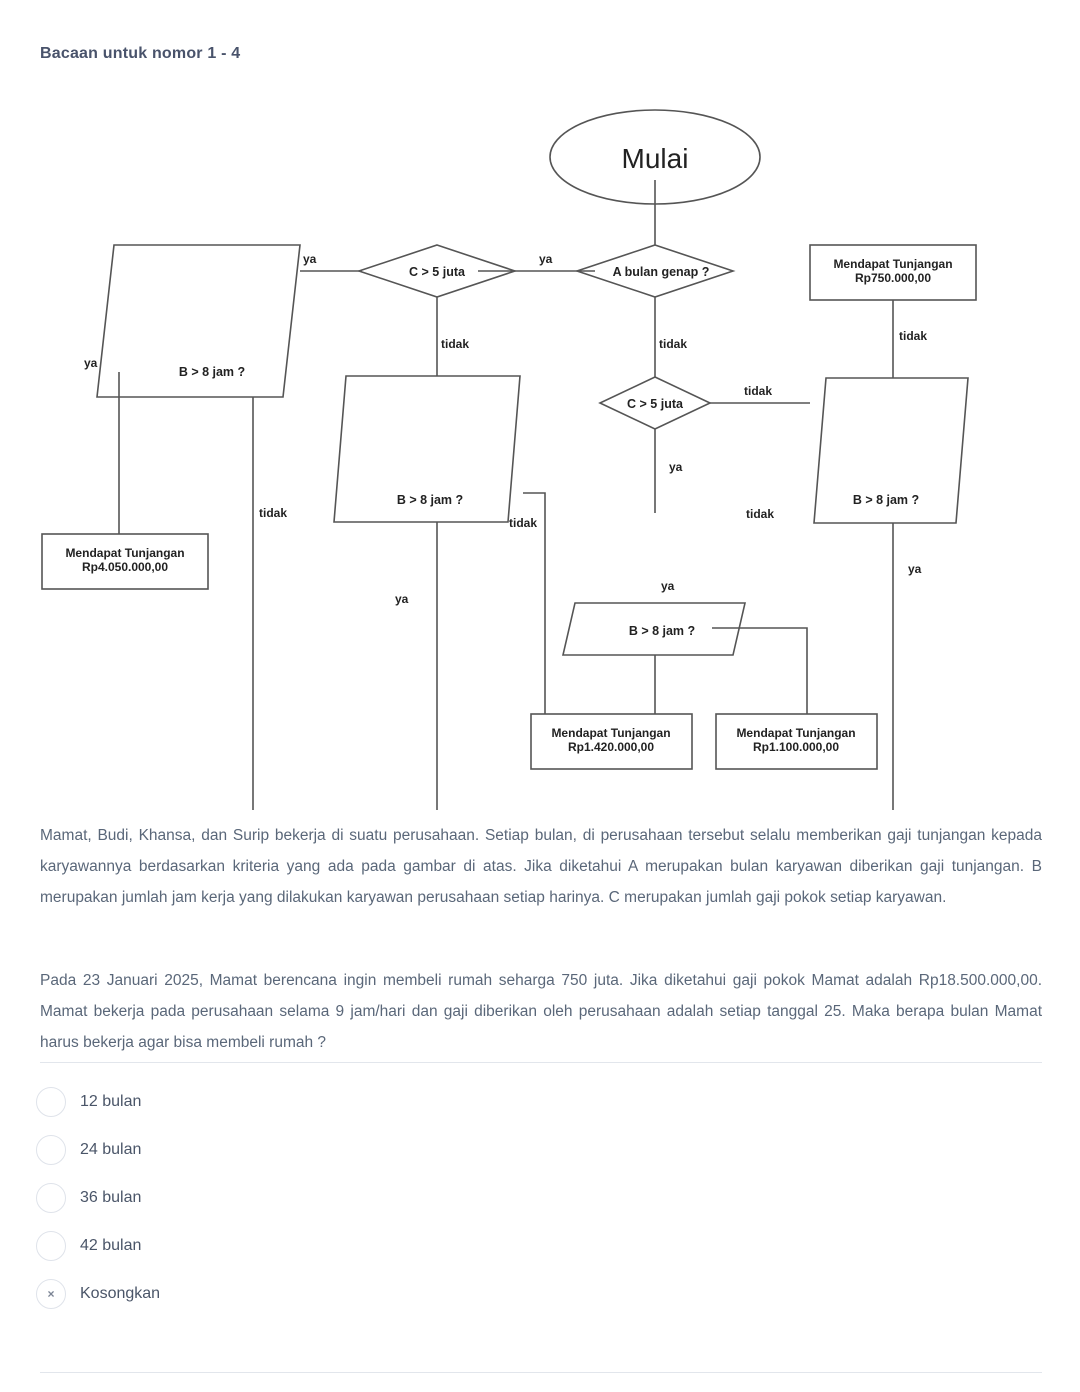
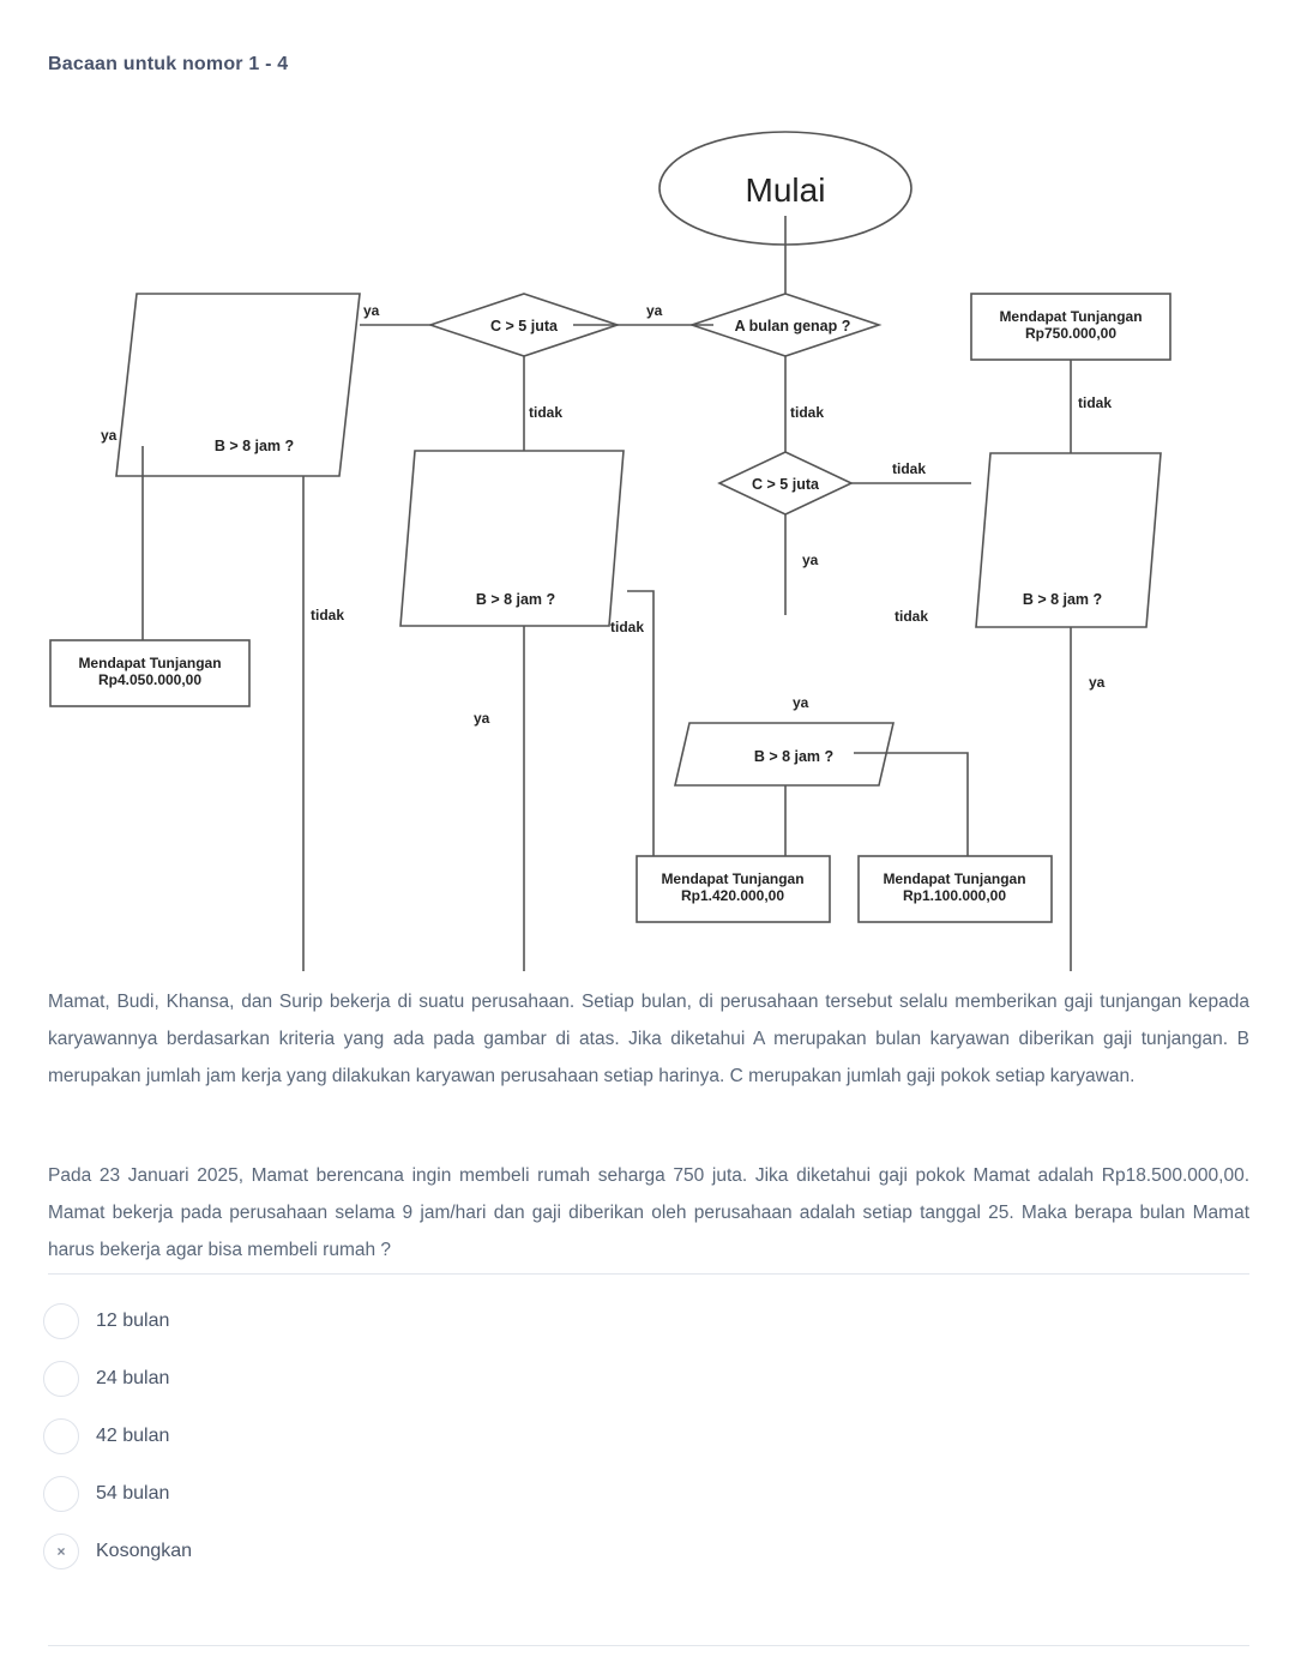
  Bacaan untuk nomor 1 - 4
  Mulai
  A bulan genap ?
  C > 5 juta
  B > 8 jam ?
  B > 8 jam ?
  C > 5 juta
  B > 8 jam ?
  B > 8 jam ?
  Mendapat Tunjangan
  Rp750.000,00
  Mendapat Tunjangan
  Rp4.050.000,00
  Mendapat Tunjangan
  Rp1.420.000,00
  Mendapat Tunjangan
  Rp1.100.000,00
  ya
  ya
  ya
  tidak
  tidak
  tidak
  tidak
  tidak
  ya
  tidak
  ya
  tidak
  ya
  ya
  Mamat, Budi, Khansa, dan Surip bekerja di suatu perusahaan. Setiap bulan, di perusahaan tersebut selalu memberikan gaji tunjangan kepada karyawannya berdasarkan kriteria yang ada pada gambar di atas. Jika diketahui A merupakan bulan karyawan diberikan gaji tunjangan. B merupakan jumlah jam kerja yang dilakukan karyawan perusahaan setiap harinya. C merupakan jumlah gaji pokok setiap karyawan.
  Pada 23 Januari 2025, Mamat berencana ingin membeli rumah seharga 750 juta. Jika diketahui gaji pokok Mamat adalah Rp18.500.000,00. Mamat bekerja pada perusahaan selama 9 jam/hari dan gaji diberikan oleh perusahaan adalah setiap tanggal 25. Maka berapa bulan Mamat harus bekerja agar bisa membeli rumah ?
  12 bulan
  24 bulan
- 36 bulan
  42 bulan
+ 54 bulan
  ×
  Kosongkan
